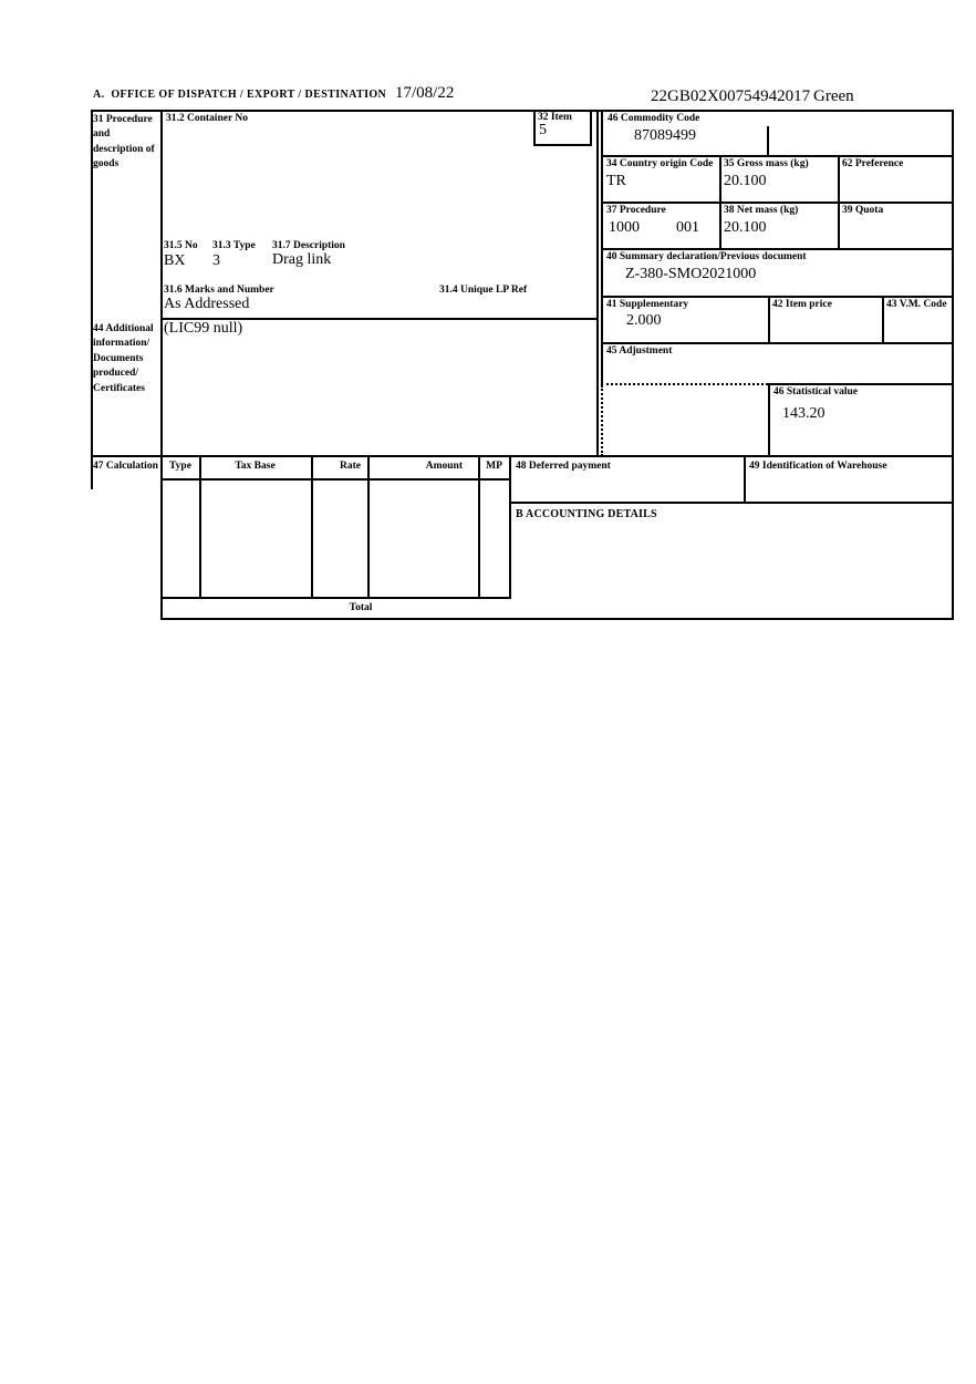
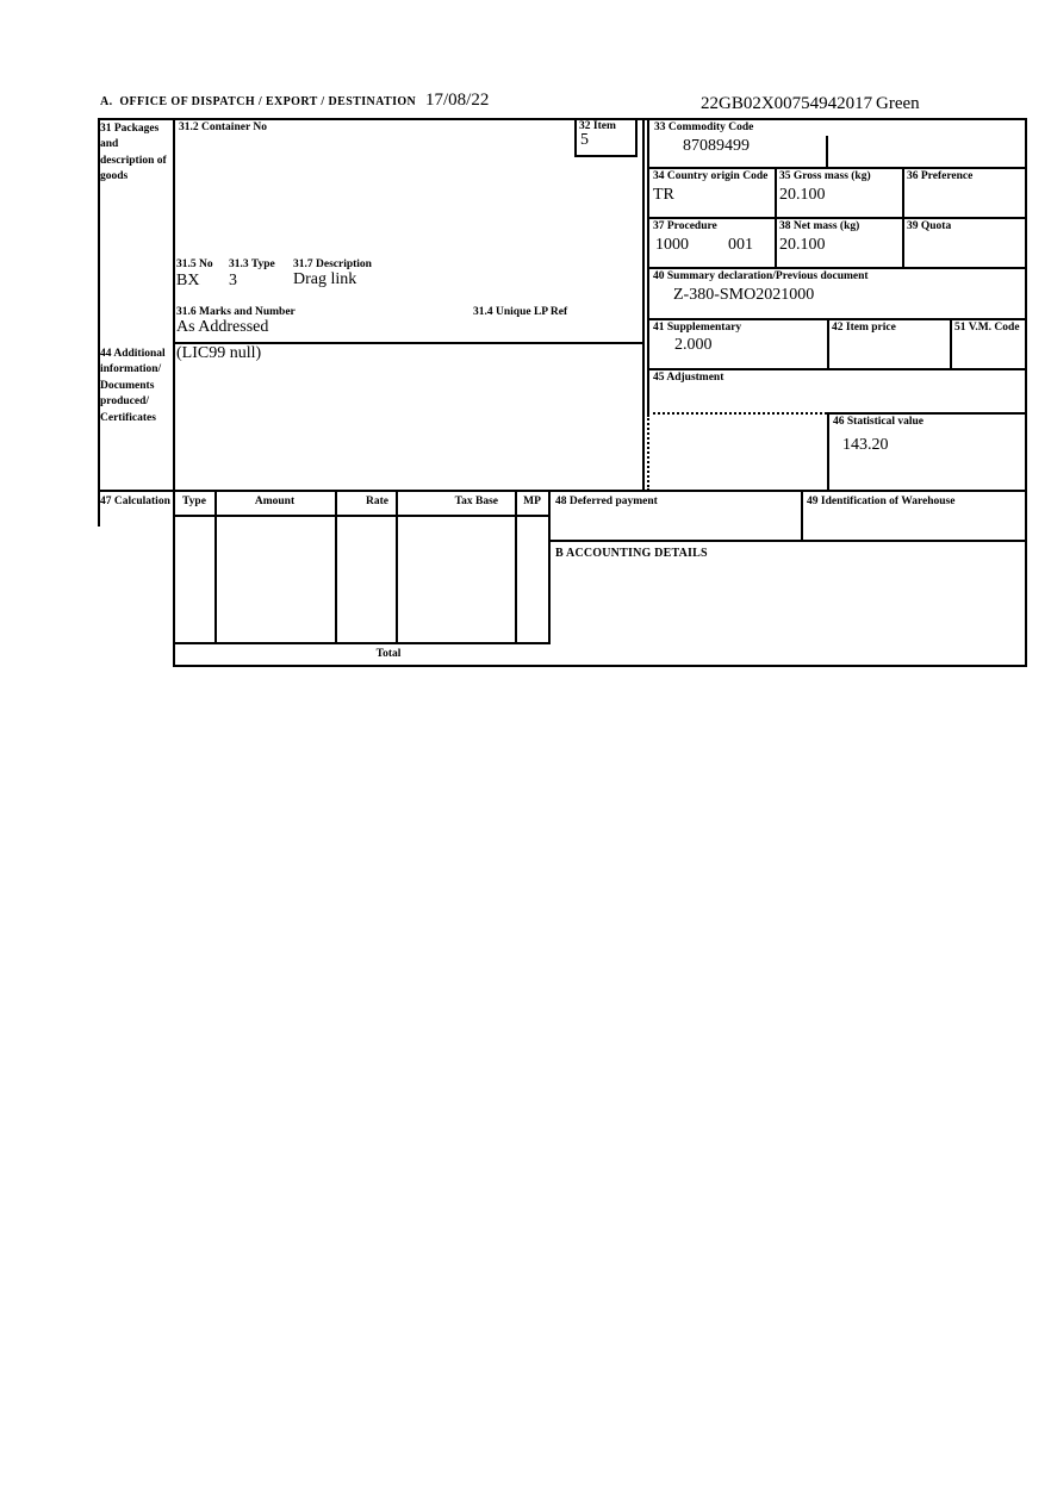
  A. OFFICE OF DISPATCH / EXPORT / DESTINATION
  17/08/22
  22GB02X00754942017
  Green
- 31 Procedure and description of goods
+ 31 Packages and description of goods
  31.2 Container No
  32 Item
  5
  31.5 No
  31.3 Type
  31.7 Description
  BX
  3
  Drag link
  31.6 Marks and Number
  31.4 Unique LP Ref
  As Addressed
  44 Additional information/ Documents produced/ Certificates
  (LIC99 null)
- 46 Commodity Code
+ 33 Commodity Code
  87089499
  34 Country origin Code
  TR
  35 Gross mass (kg)
  20.100
- 62 Preference
+ 36 Preference
  37 Procedure
  1000
  001
  38 Net mass (kg)
  20.100
  39 Quota
  40 Summary declaration/Previous document
  Z-380-SMO2021000
  41 Supplementary
  2.000
  42 Item price
- 43 V.M. Code
+ 51 V.M. Code
  45 Adjustment
  46 Statistical value
  143.20
  47 Calculation
  Type
- Tax Base
+ Amount
  Rate
- Amount
+ Tax Base
  MP
  Total
  48 Deferred payment
  49 Identification of Warehouse
  B ACCOUNTING DETAILS
